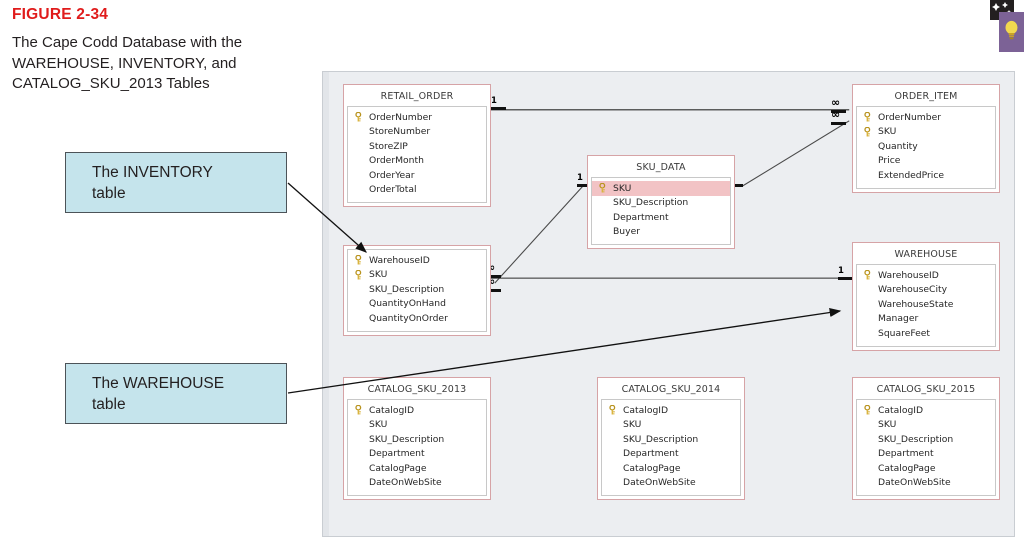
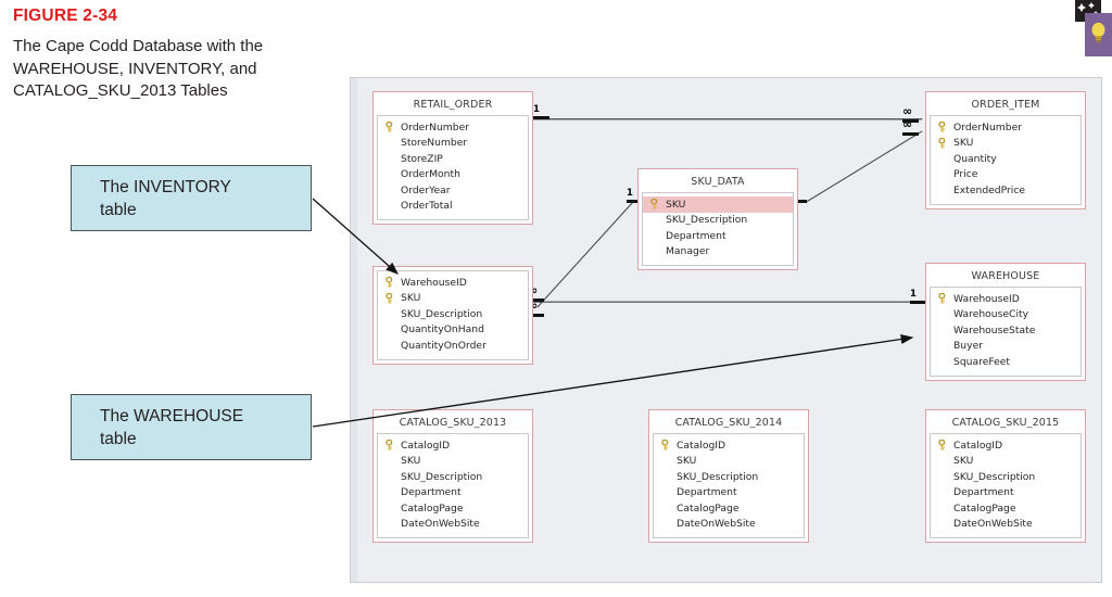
  FIGURE 2-34
  The Cape Codd Database with the WAREHOUSE, INVENTORY, and CATALOG_SKU_2013 Tables
  1
  ∞
  ∞
  1
  1
  RETAIL_ORDER
  OrderNumber
  StoreNumber
  StoreZIP
  OrderMonth
  OrderYear
  OrderTotal
  ORDER_ITEM
  OrderNumber
  SKU
  Quantity
  Price
  ExtendedPrice
  SKU_DATA
  SKU
  SKU_Description
  Department
- Buyer
+ Manager
  WarehouseID
  SKU
  SKU_Description
  QuantityOnHand
  QuantityOnOrder
  WAREHOUSE
  WarehouseID
  WarehouseCity
  WarehouseState
- Manager
+ Buyer
  SquareFeet
  CATALOG_SKU_2013
  CatalogID
  SKU
  SKU_Description
  Department
  CatalogPage
  DateOnWebSite
  CATALOG_SKU_2014
  CatalogID
  SKU
  SKU_Description
  Department
  CatalogPage
  DateOnWebSite
  CATALOG_SKU_2015
  CatalogID
  SKU
  SKU_Description
  Department
  CatalogPage
  DateOnWebSite
  The INVENTORY
  table
  The WAREHOUSE
  table
